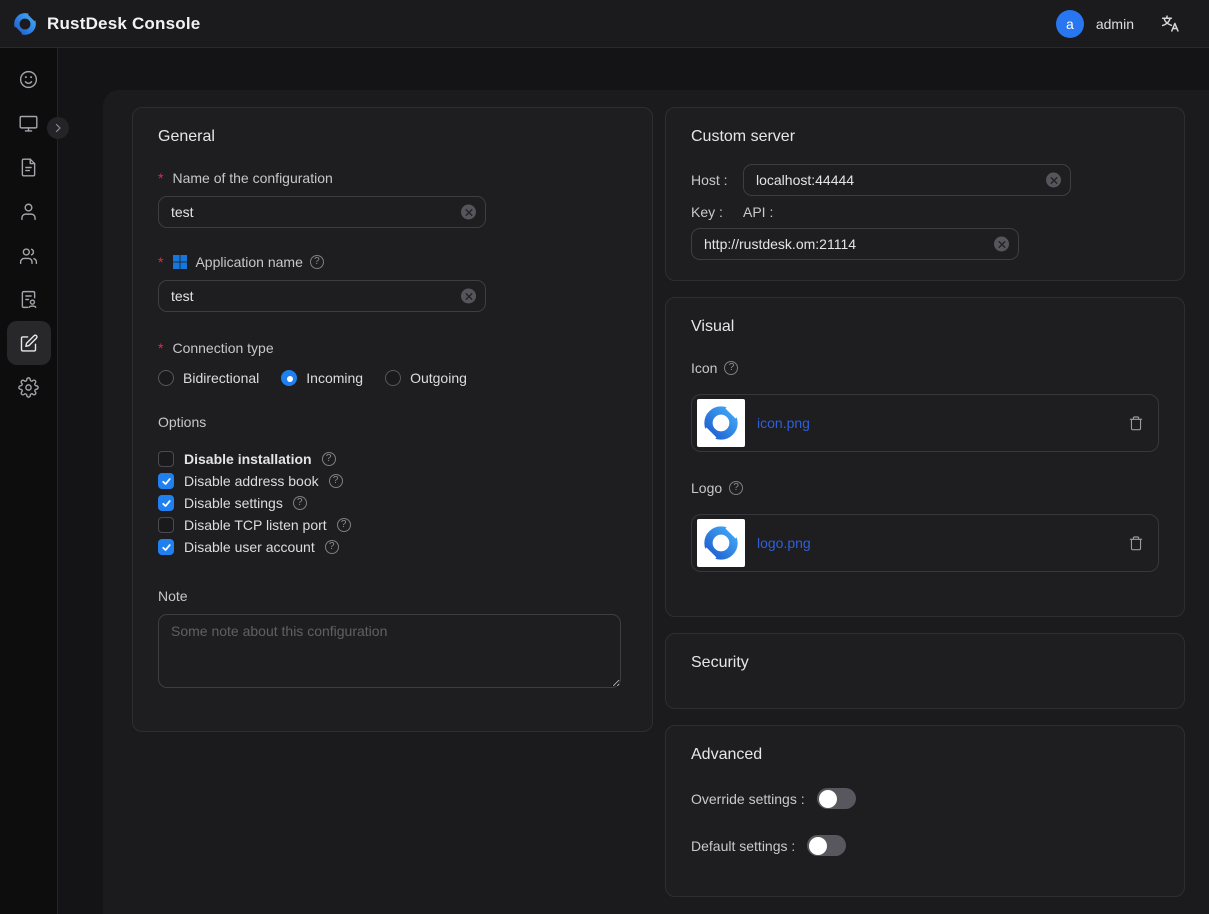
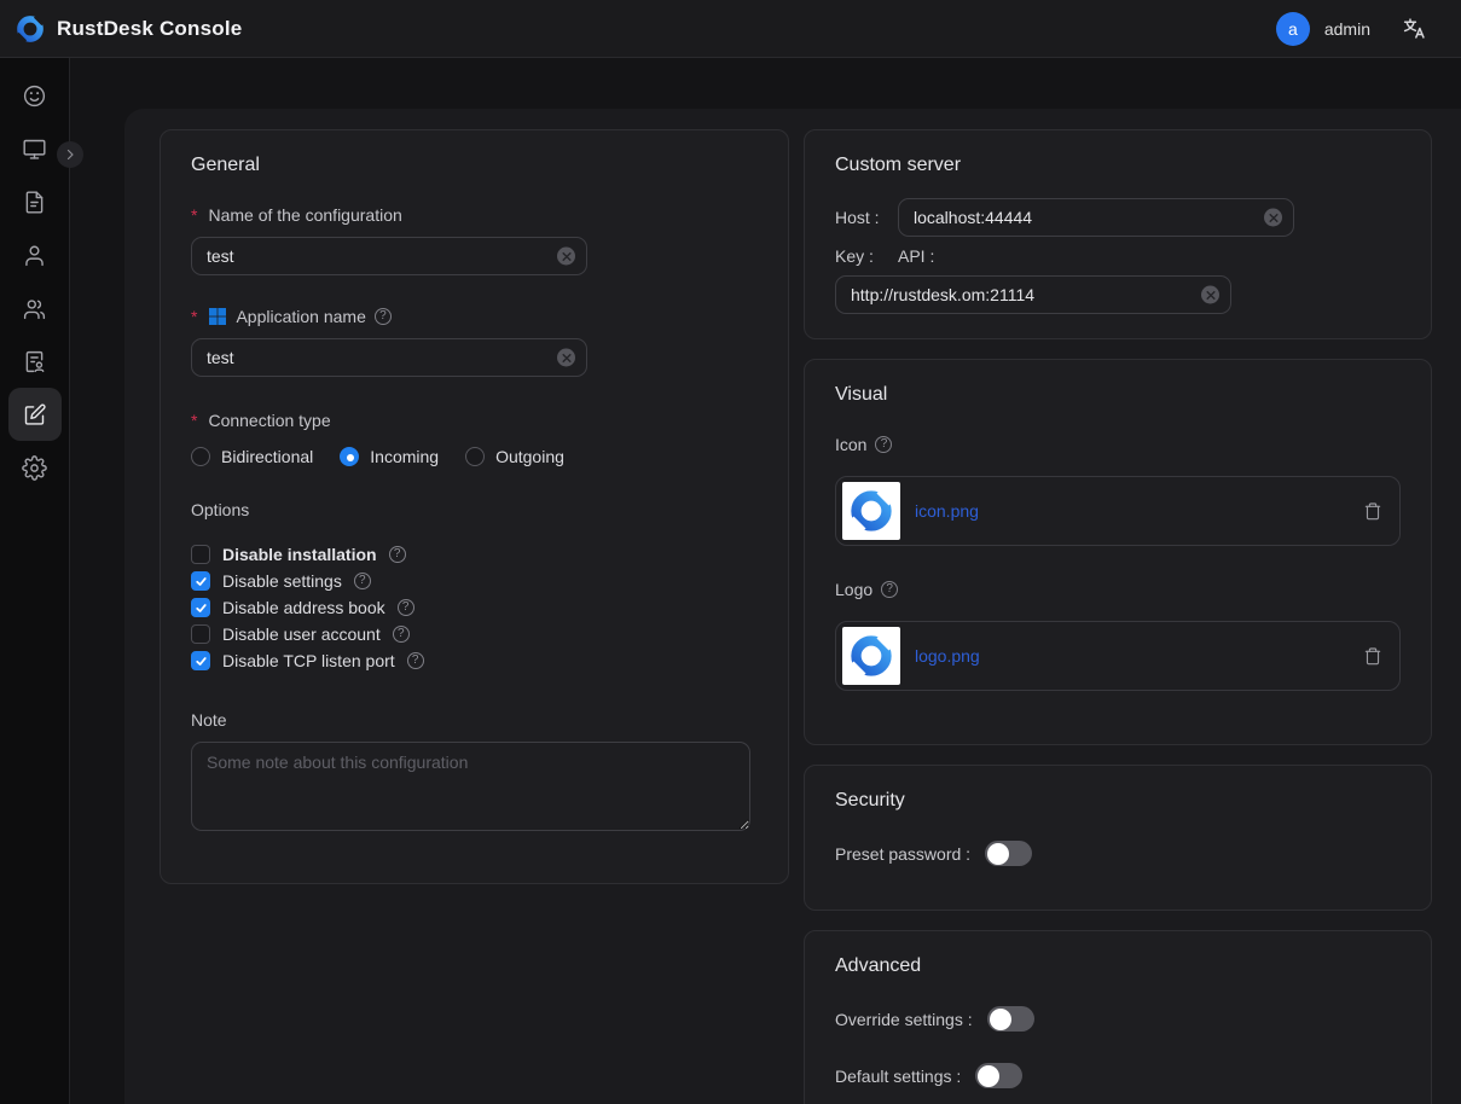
  RustDesk Console
  a
  admin
  General
  *
  Name of the configuration
  test
  *
  Application name
  ?
  test
  *
  Connection type
  Bidirectional
  Incoming
  Outgoing
  Options
  Disable installation
  ?
- Disable address book
+ Disable settings
  ?
- Disable settings
+ Disable address book
  ?
- Disable TCP listen port
+ Disable user account
  ?
- Disable user account
+ Disable TCP listen port
  ?
  Note
  Some note about this configuration
  Custom server
  Host :
  localhost:44444
  Key :
  API :
  http://rustdesk.om:21114
  Visual
  Icon
  ?
  icon.png
  Logo
  ?
  logo.png
  Security
+ Preset password :
  Advanced
  Override settings :
  Default settings :
